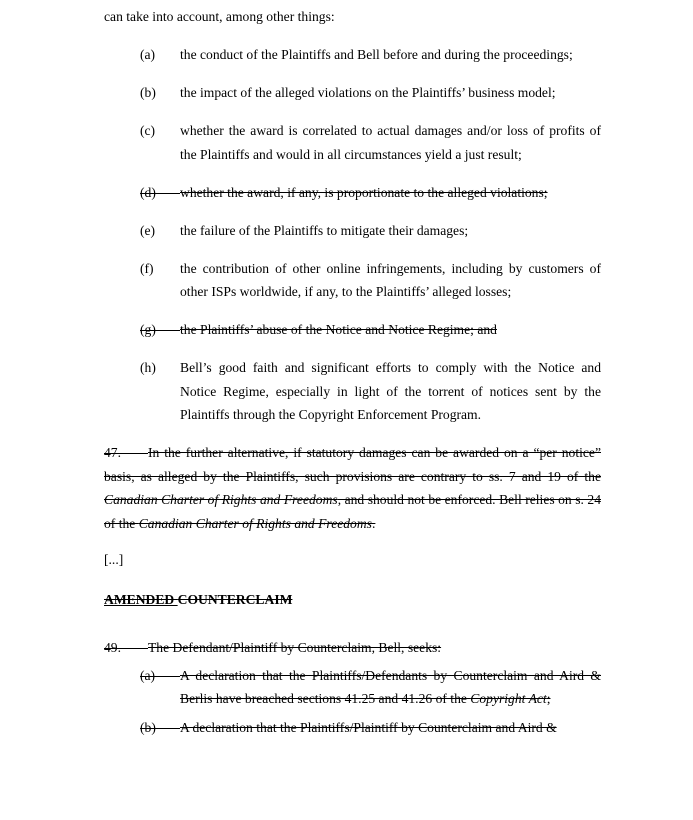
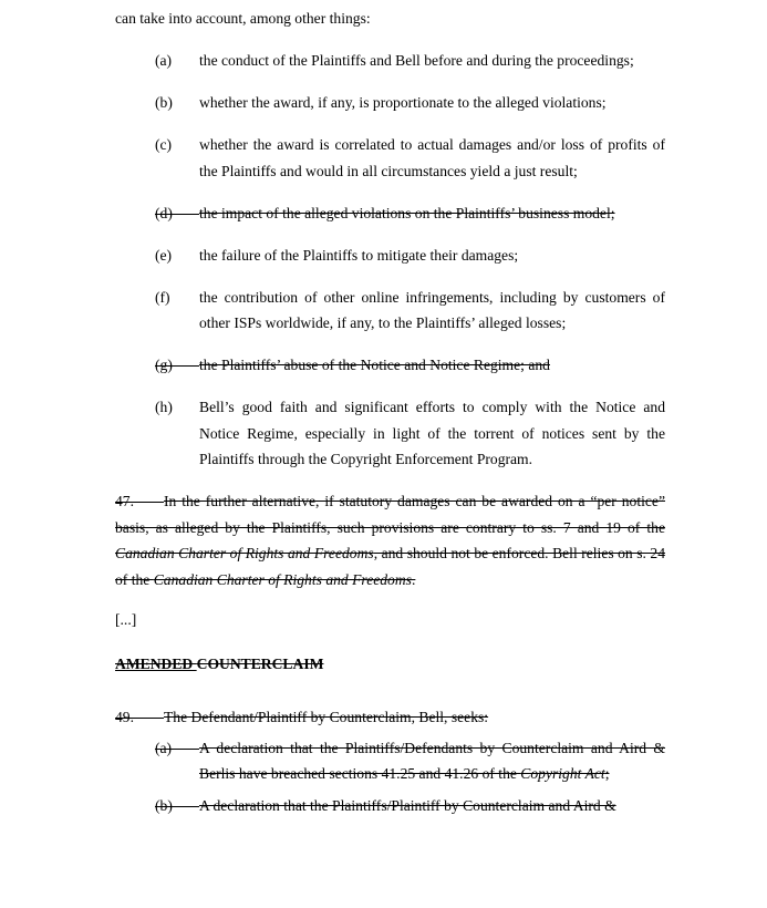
  can take into account, among other things:
  (a)
  the conduct of the Plaintiffs and Bell before and during the proceedings;
  (b)
- the impact of the alleged violations on the Plaintiffs’ business model;
+ whether the award, if any, is proportionate to the alleged violations;
  (c)
  whether the award is correlated to actual damages and/or loss of profits of the Plaintiffs and would in all circumstances yield a just result;
  (d)
- whether the award, if any, is proportionate to the alleged violations;
+ the impact of the alleged violations on the Plaintiffs’ business model;
  (e)
  the failure of the Plaintiffs to mitigate their damages;
  (f)
  the contribution of other online infringements, including by customers of other ISPs worldwide, if any, to the Plaintiffs’ alleged losses;
  (g)
  the Plaintiffs’ abuse of the Notice and Notice Regime; and
  (h)
  Bell’s good faith and significant efforts to comply with the Notice and Notice Regime, especially in light of the torrent of notices sent by the Plaintiffs through the Copyright Enforcement Program.
  47. In the further alternative, if statutory damages can be awarded on a “per notice” basis, as alleged by the Plaintiffs, such provisions are contrary to ss. 7 and 19 of the Canadian Charter of Rights and Freedoms, and should not be enforced. Bell relies on s. 24 of the Canadian Charter of Rights and Freedoms.
  [...]
  AMENDED COUNTERCLAIM
  49. The Defendant/Plaintiff by Counterclaim, Bell, seeks:
  (a)
  A declaration that the Plaintiffs/Defendants by Counterclaim and Aird & Berlis have breached sections 41.25 and 41.26 of the Copyright Act;
  (b)
  A declaration that the Plaintiffs/Plaintiff by Counterclaim and Aird &
